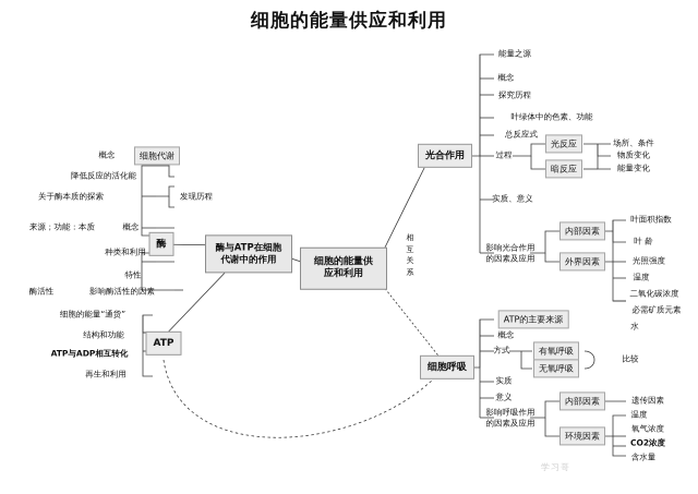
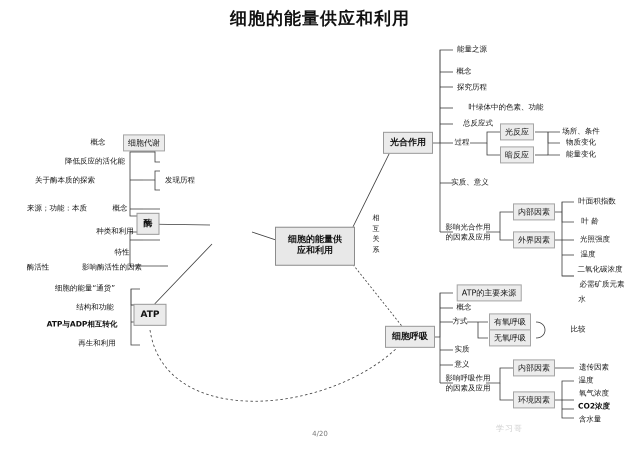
  细胞的能量供应和利用
  细胞的能量供应和利用
- 酶与ATP在细胞代谢中的作用
  酶
  ATP
  细胞代谢
  概念
  降低反应的活化能
  关于酶本质的探索
  发现历程
  来源；功能：本质
  概念
  种类和利用
  特性
  酶活性
  影响酶活性的因素
  细胞的能量“通货”
  结构和功能
  ATP与ADP相互转化
  再生和利用
  相 互 关 系
  光合作用
  能量之源
  概念
  探究历程
  叶绿体中的色素、功能
  总反应式
  过程
  光反应
  暗反应
  场所、条件
  物质变化
  能量变化
  实质、意义
  影响光合作用的因素及应用
  内部因素
  外界因素
  叶面积指数
  叶 龄
  光照强度
  温度
  二氧化碳浓度
  必需矿质元素
  水
  细胞呼吸
  ATP的主要来源
  概念
  方式
  有氧呼吸
  无氧呼吸
  比较
  实质
  意义
  影响呼吸作用的因素及应用
  内部因素
  环境因素
  遗传因素
  温度
  氧气浓度
  CO2浓度
  含水量
  学习哥
+ 4/20
